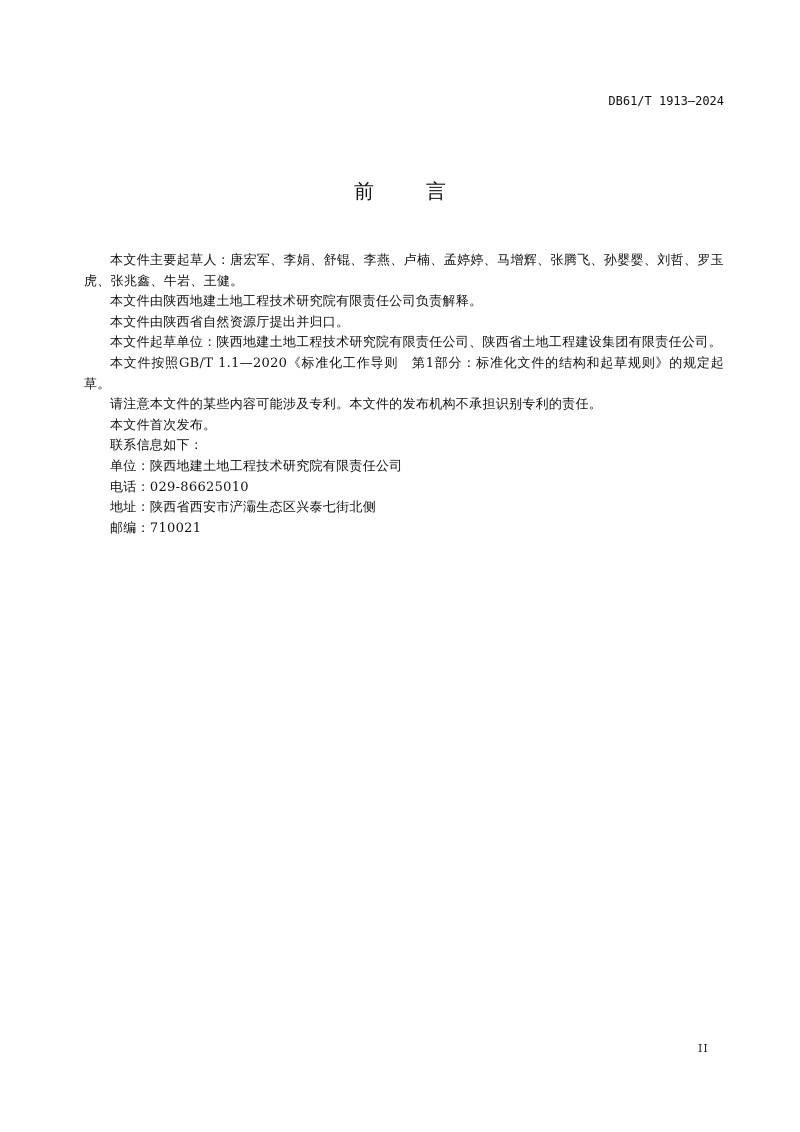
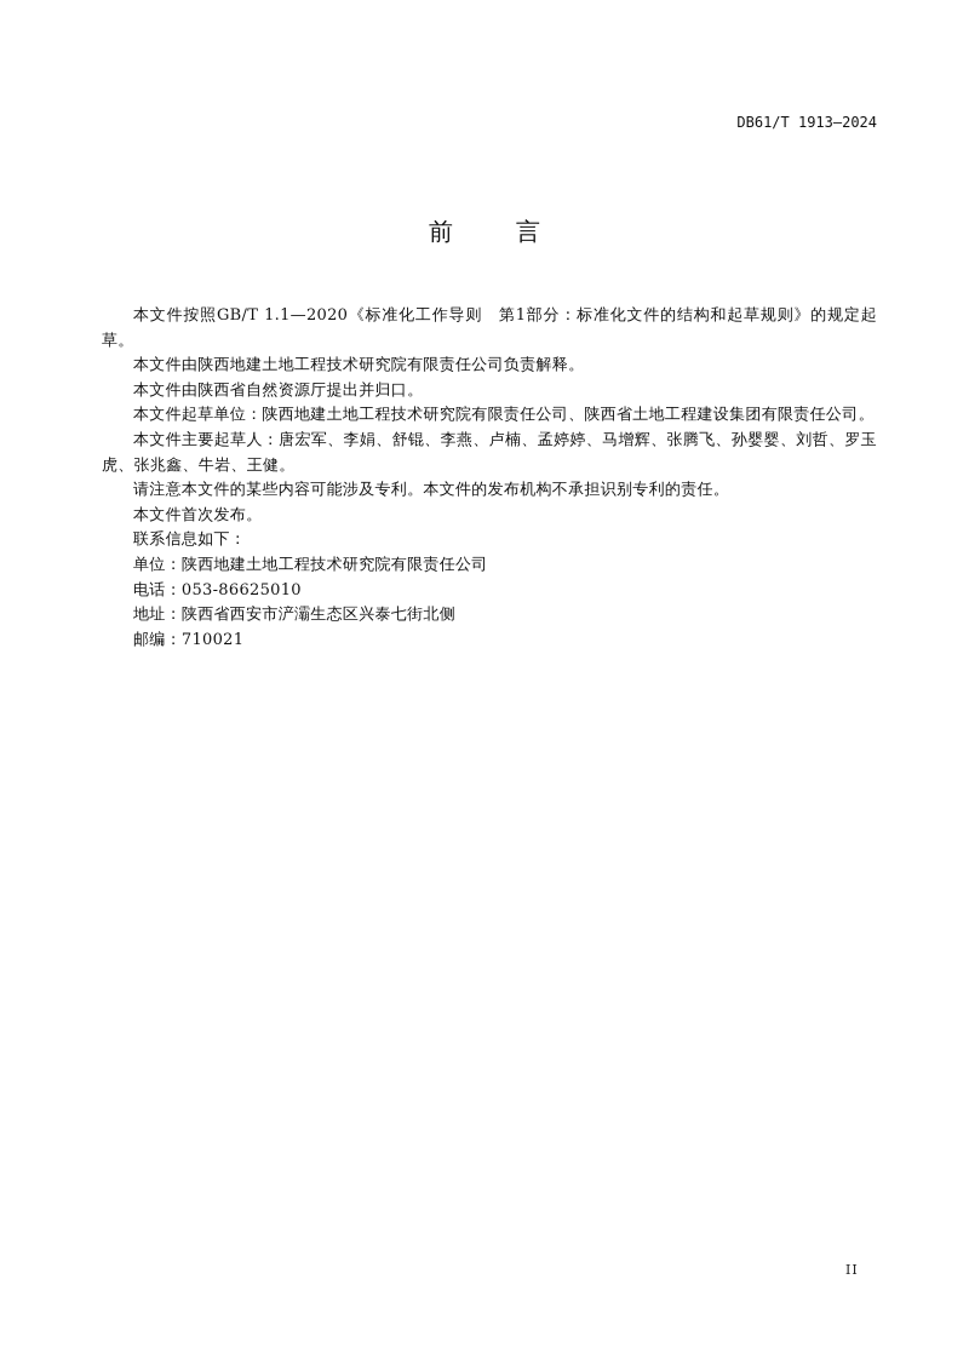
  DB61/T 1913—2024
  前 言
- 本文件主要起草人：唐宏军、李娟、舒锟、李燕、卢楠、孟婷婷、马增辉、张腾飞、孙婴婴、刘哲、罗玉虎、张兆鑫、牛岩、王健。
+ 本文件按照GB/T 1.1—2020《标准化工作导则 第1部分：标准化文件的结构和起草规则》的规定起草。
  本文件由陕西地建土地工程技术研究院有限责任公司负责解释。
  本文件由陕西省自然资源厅提出并归口。
  本文件起草单位：陕西地建土地工程技术研究院有限责任公司、陕西省土地工程建设集团有限责任公司。
- 本文件按照GB/T 1.1—2020《标准化工作导则 第1部分：标准化文件的结构和起草规则》的规定起草。
+ 本文件主要起草人：唐宏军、李娟、舒锟、李燕、卢楠、孟婷婷、马增辉、张腾飞、孙婴婴、刘哲、罗玉虎、张兆鑫、牛岩、王健。
  请注意本文件的某些内容可能涉及专利。本文件的发布机构不承担识别专利的责任。
  本文件首次发布。
  联系信息如下：
  单位：陕西地建土地工程技术研究院有限责任公司
- 电话：029-86625010
+ 电话：053-86625010
  地址：陕西省西安市浐灞生态区兴泰七街北侧
  邮编：710021
  II
